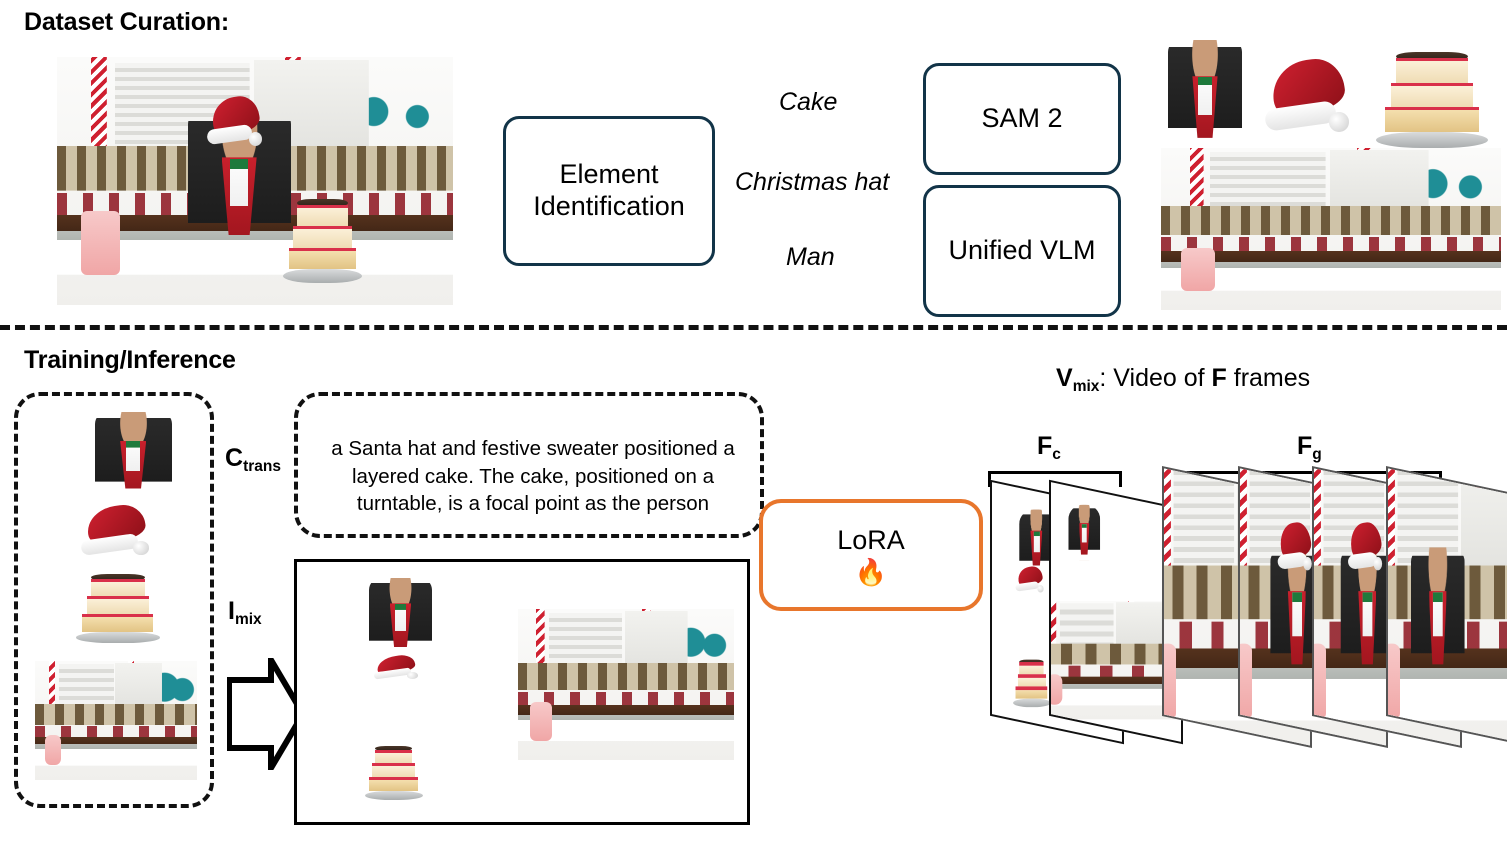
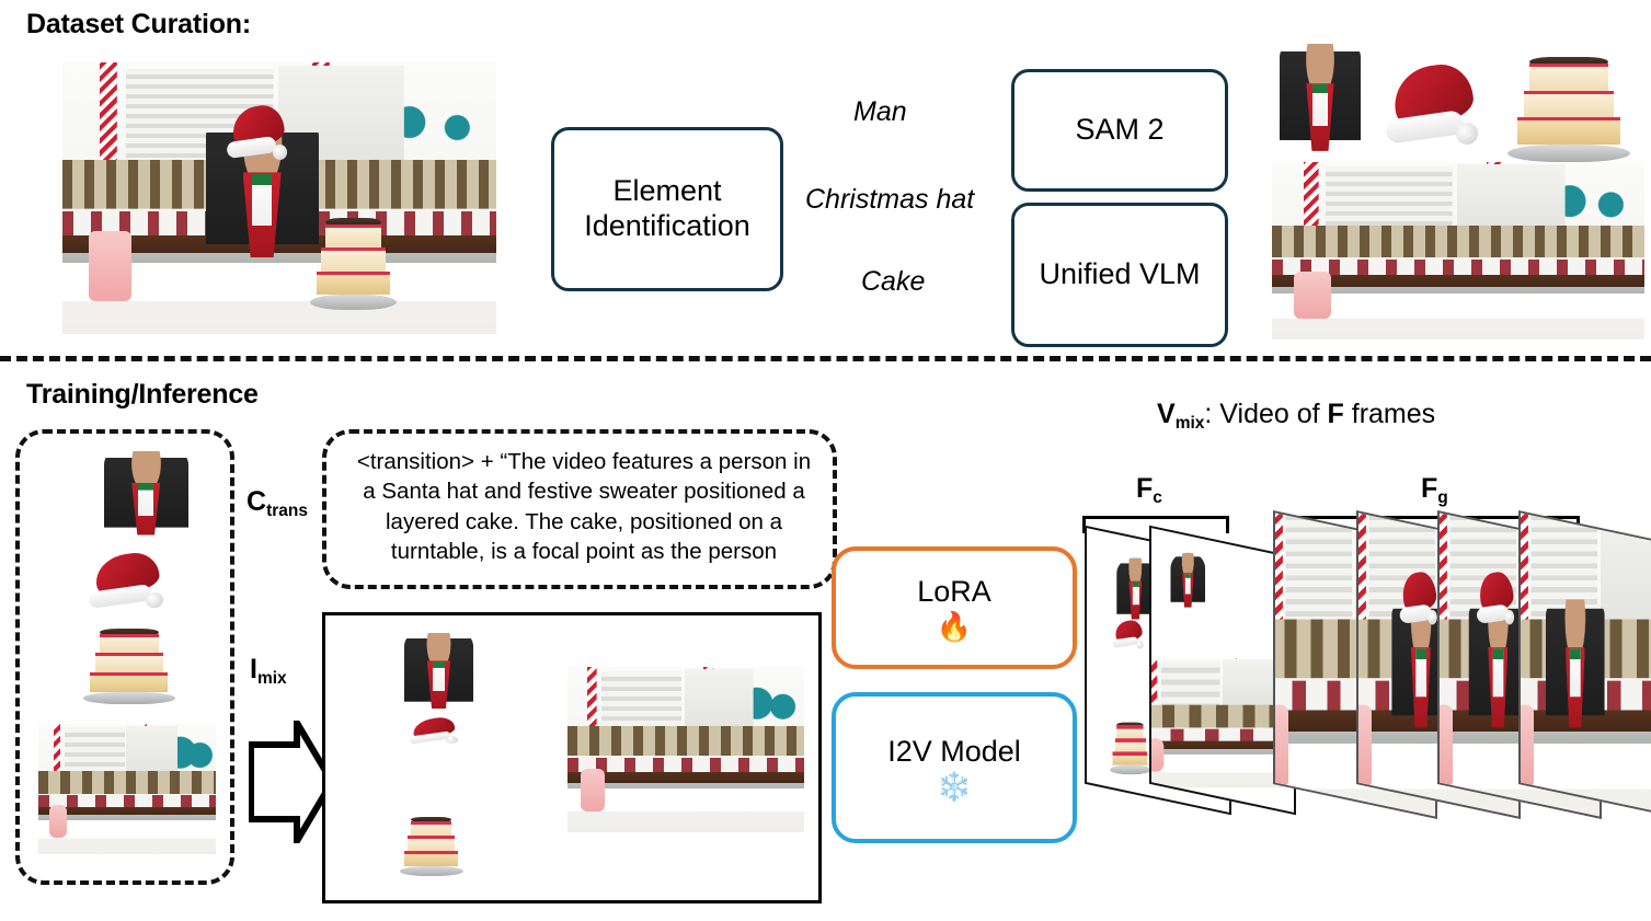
  Dataset Curation:
  Element
  Identification
- Cake
+ Man
  Christmas hat
- Man
+ Cake
  SAM 2
  Unified VLM
  Training/Inference
  Ctrans
  Imix
+ <transition> + “The video features a person in
  a Santa hat and festive sweater positioned a
  layered cake. The cake, positioned on a
  turntable, is a focal point as the person
  LoRA
  🔥
+ I2V Model
+ ❄️
  Vmix: Video of F frames
  Fc
  Fg
